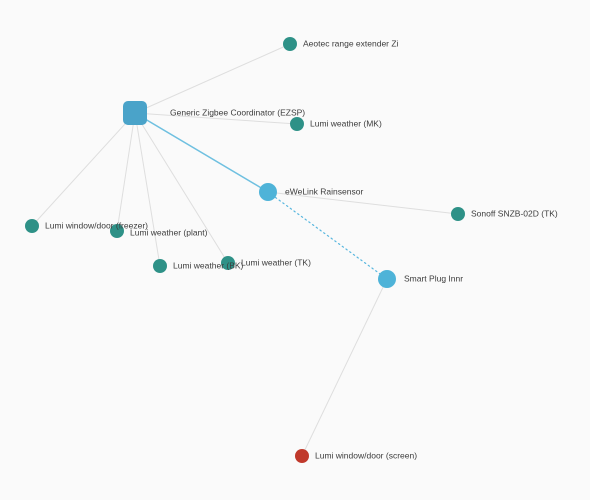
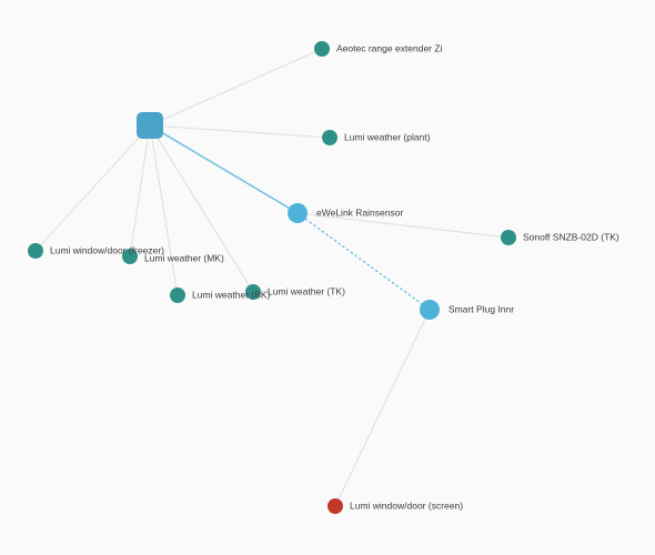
- Generic Zigbee Coordinator (EZSP)
  Aeotec range extender Zi
- Lumi weather (MK)
+ Lumi weather (plant)
  eWeLink Rainsensor
  Sonoff SNZB-02D (TK)
  Lumi window/door (freezer)
- Lumi weather (plant)
+ Lumi weather (MK)
  Lumi weather (BK)
  Lumi weather (TK)
  Smart Plug Innr
  Lumi window/door (screen)
